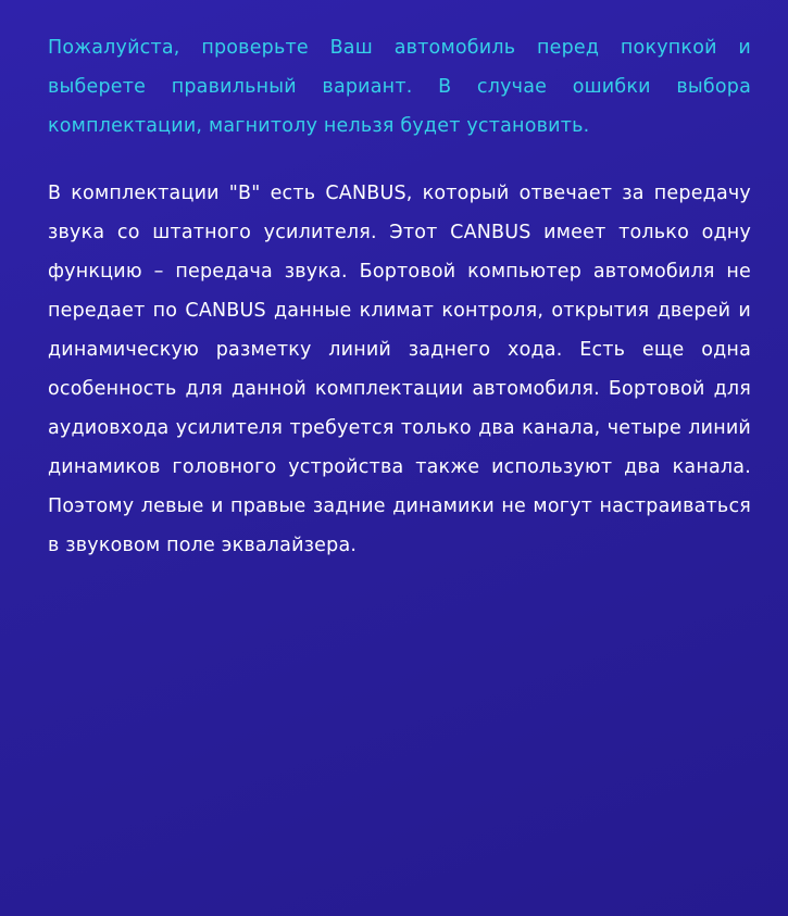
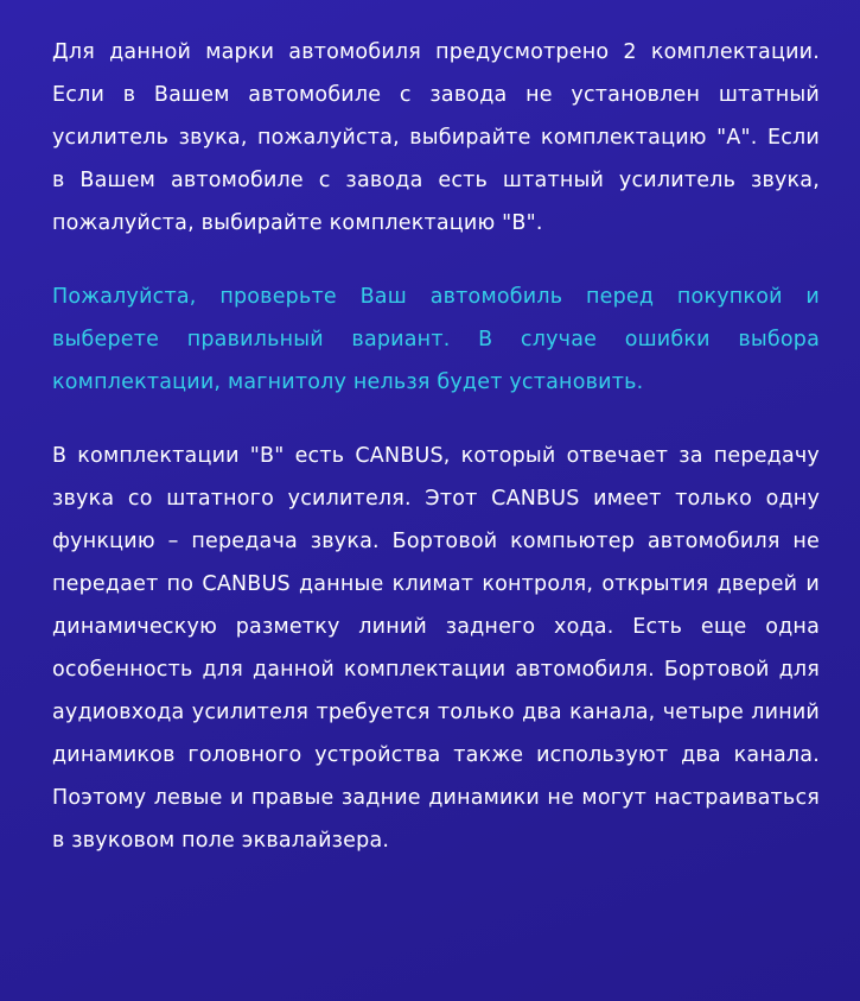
+ Для данной марки автомобиля предусмотрено 2 комплектации. Если в Вашем автомобиле с завода не установлен штатный усилитель звука, пожалуйста, выбирайте комплектацию "А". Если в Вашем автомобиле с завода есть штатный усилитель звука, пожалуйста, выбирайте комплектацию "В".
  Пожалуйста, проверьте Ваш автомобиль перед покупкой и выберете правильный вариант. В случае ошибки выбора комплектации, магнитолу нельзя будет установить.
  В комплектации "В" есть CANBUS, который отвечает за передачу звука со штатного усилителя. Этот CANBUS имеет только одну функцию – передача звука. Бортовой компьютер автомобиля не передает по CANBUS данные климат контроля, открытия дверей и динамическую разметку линий заднего хода. Есть еще одна особенность для данной комплектации автомобиля. Бортовой для аудиовхода усилителя требуется только два канала, четыре линий динамиков головного устройства также используют два канала. Поэтому левые и правые задние динамики не могут настраиваться в звуковом поле эквалайзера.
